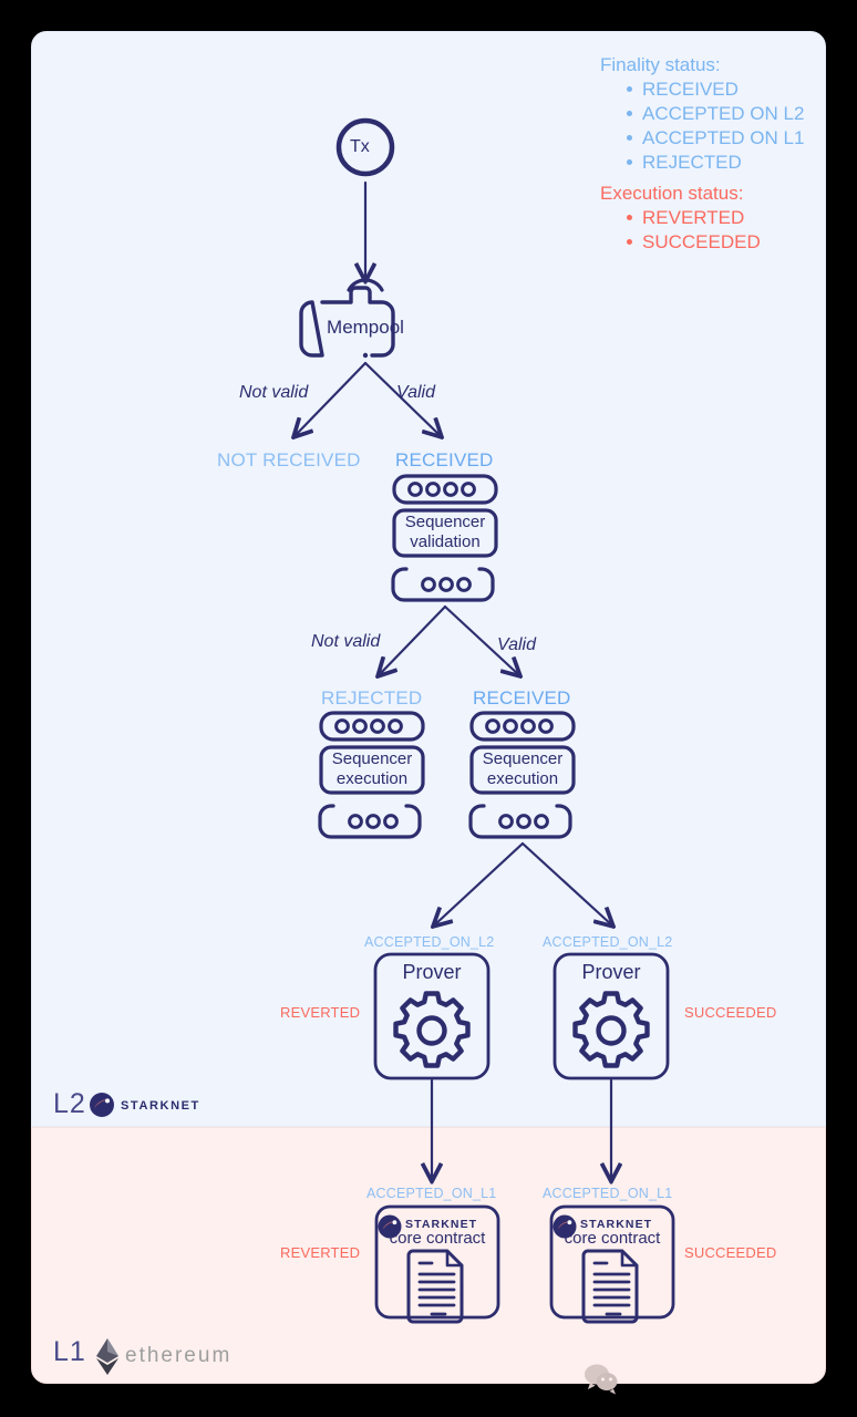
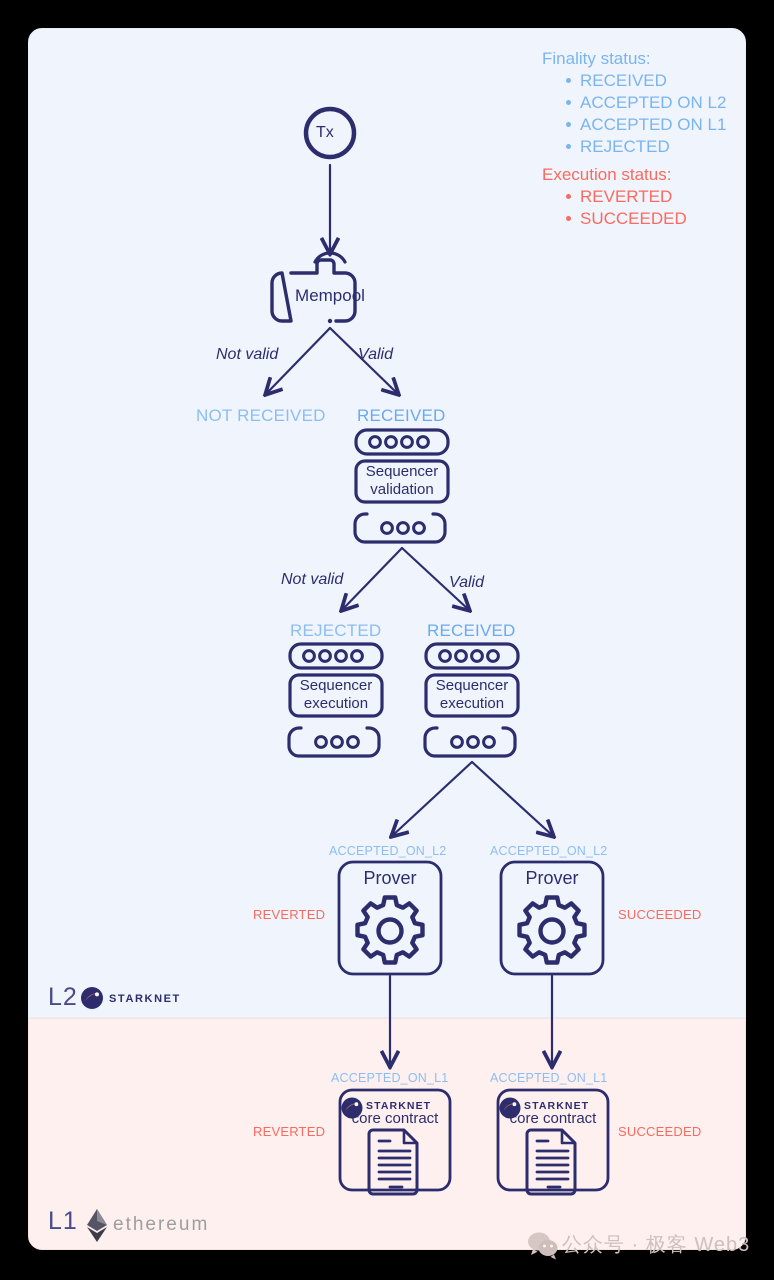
  Finality status:
  RECEIVED
  ACCEPTED ON L2
  ACCEPTED ON L1
  REJECTED
  Execution status:
  REVERTED
  SUCCEEDED
  Tx
  Mempool
  Sequencer
  validation
  Sequencer
  execution
  Sequencer
  execution
  Prover
  Prover
  STARKNET
  core contract
  STARKNET
  core contract
  Not valid
  Valid
  Not valid
  Valid
  NOT RECEIVED
  RECEIVED
  REJECTED
  RECEIVED
  ACCEPTED_ON_L2
  ACCEPTED_ON_L2
  ACCEPTED_ON_L1
  ACCEPTED_ON_L1
  REVERTED
  SUCCEEDED
  REVERTED
  SUCCEEDED
  L2
  STARKNET
  L1
  ethereum
+ 公众号 · 极客 Web3
